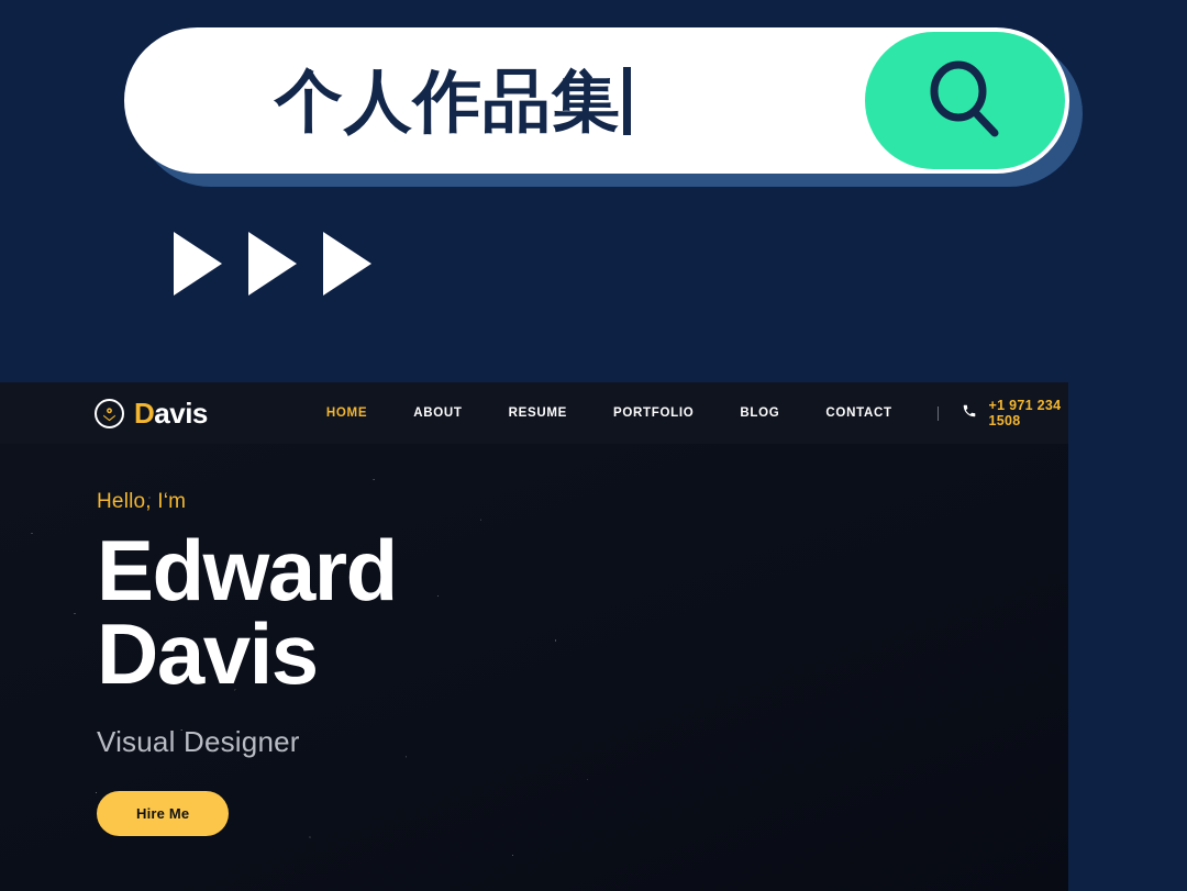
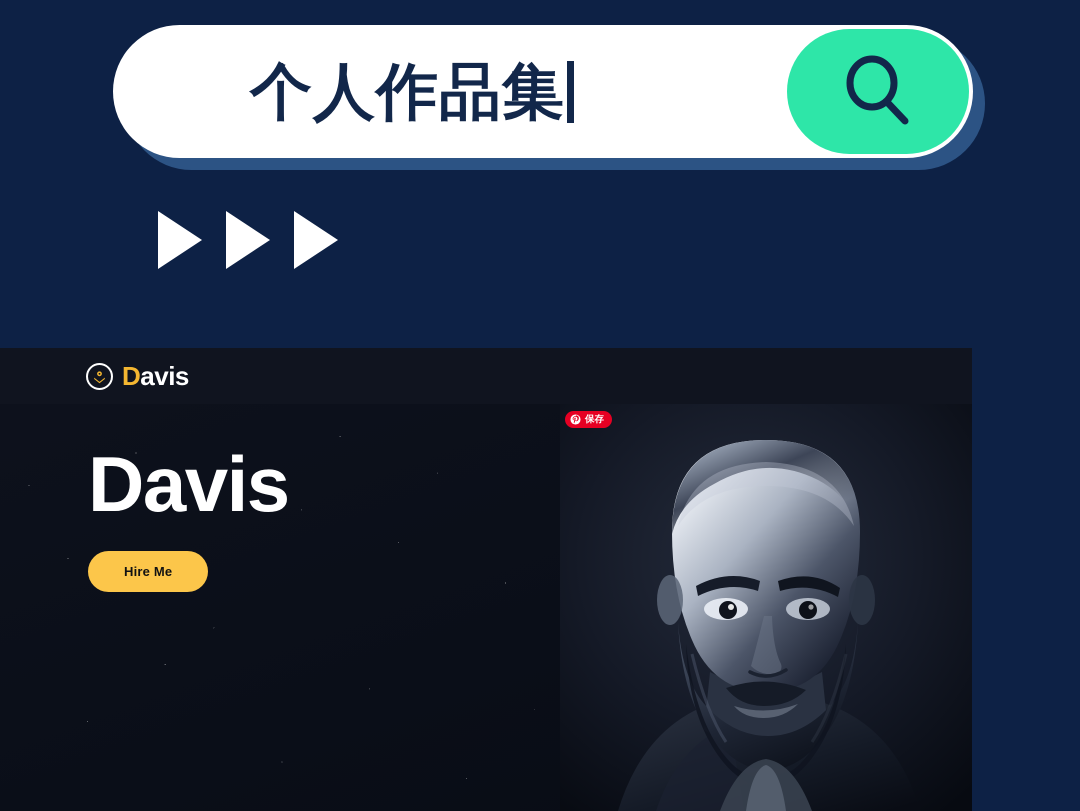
  个人作品集
  Davis
- HOME
- ABOUT
- RESUME
- PORTFOLIO
- BLOG
- CONTACT
- +1 971 234 1508
- Hello, I‘m
- Edward
  Davis
- Visual Designer
  Hire Me
+ 保存
